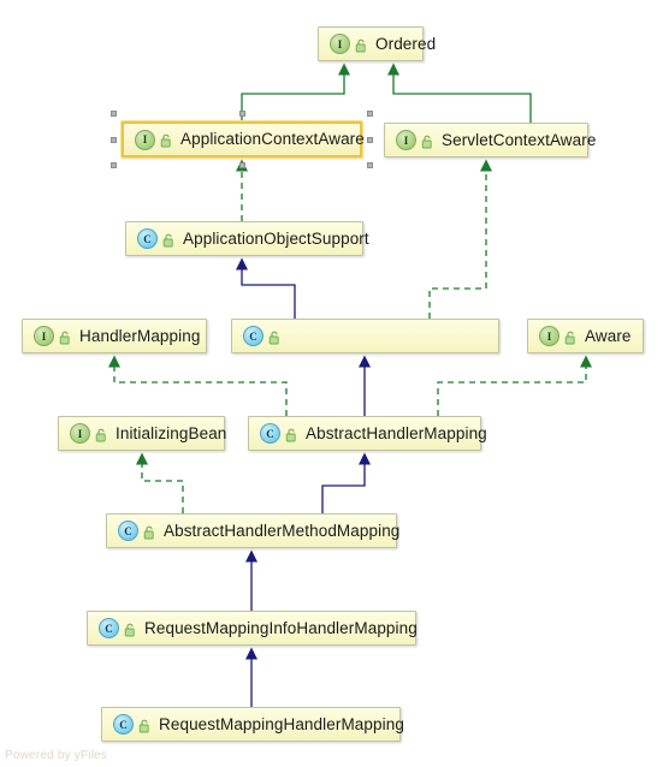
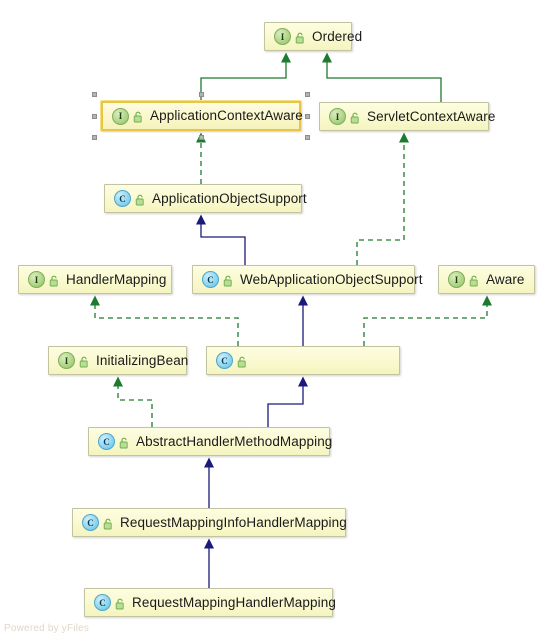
  I
  Ordered
  I
  ApplicationContextAware
  I
  ServletContextAware
  C
  ApplicationObjectSupport
  I
  HandlerMapping
  C
+ WebApplicationObjectSupport
  I
  Aware
  I
  InitializingBean
  C
- AbstractHandlerMapping
  C
  AbstractHandlerMethodMapping
  C
  RequestMappingInfoHandlerMapping
  C
  RequestMappingHandlerMapping
  Powered by yFiles
